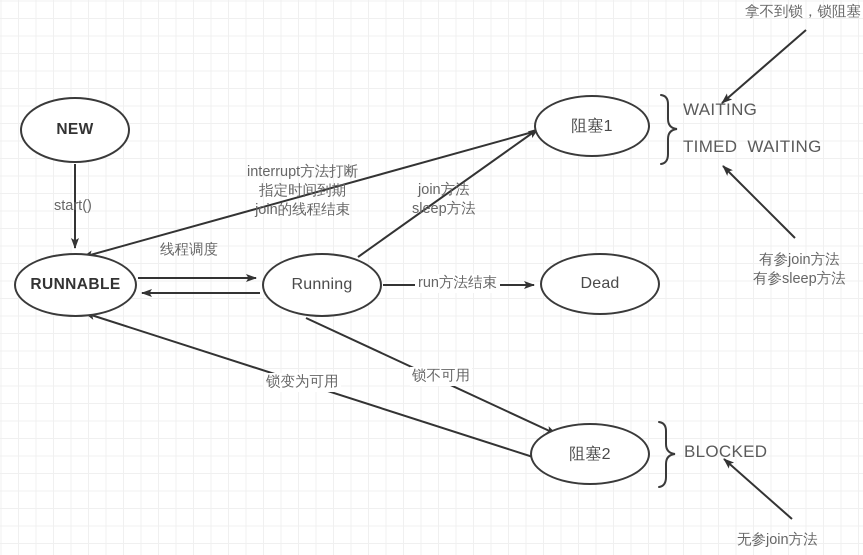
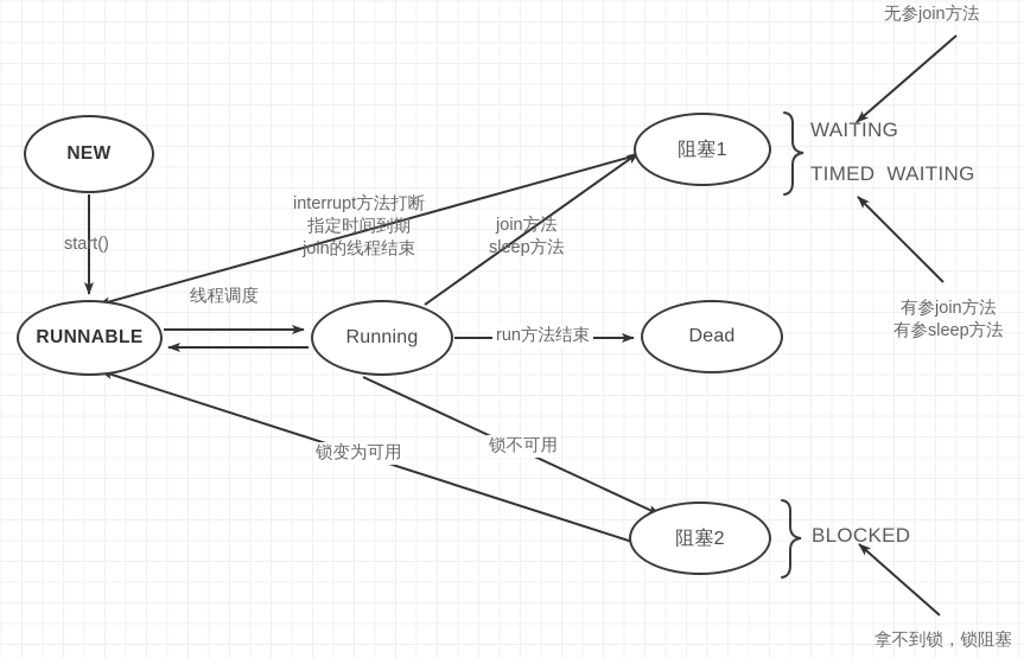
  NEW
  RUNNABLE
  Running
  Dead
  阻塞1
  阻塞2
  start()
  线程调度
  interrupt方法打断
  指定时间到期
  join的线程结束
  join方法
  sleep方法
  run方法结束
  锁变为可用
  锁不可用
  WAITING
  TIMED WAITING
  BLOCKED
- 拿不到锁，锁阻塞
+ 无参join方法
  有参join方法
  有参sleep方法
- 无参join方法
+ 拿不到锁，锁阻塞
